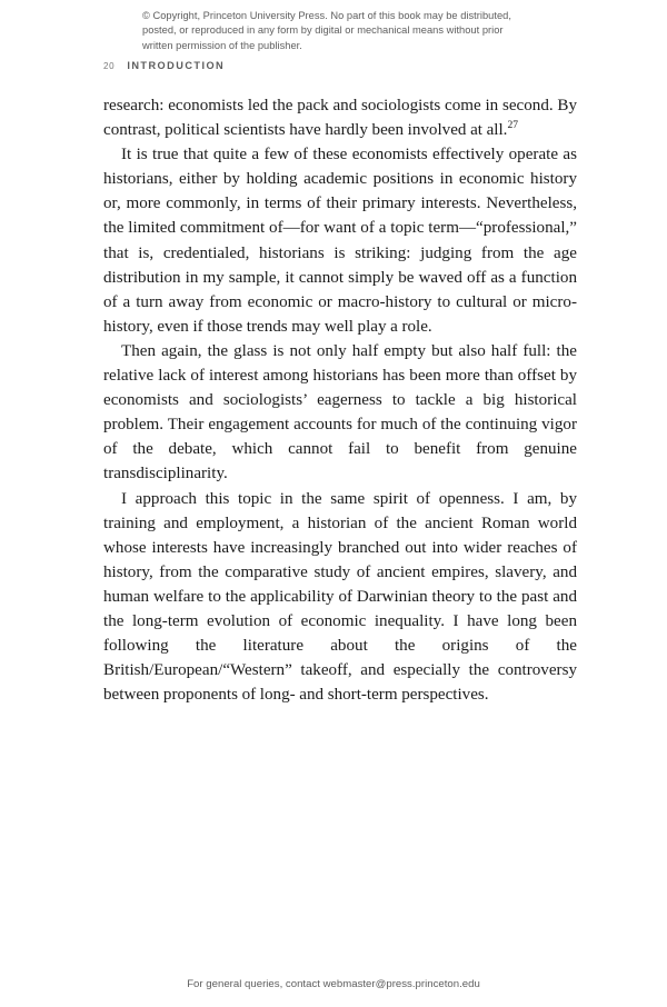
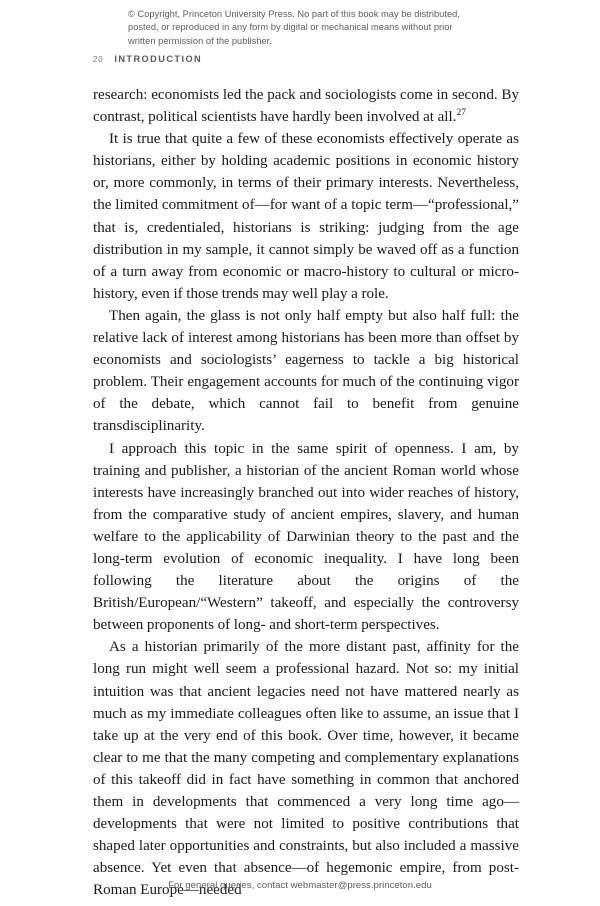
  © Copyright, Princeton University Press. No part of this book may be distributed, posted, or reproduced in any form by digital or mechanical means without prior written permission of the publisher.
  20
  INTRODUCTION
  research: economists led the pack and sociologists come in second. By contrast, political scientists have hardly been involved at all.27
  It is true that quite a few of these economists effectively operate as historians, either by holding academic positions in economic history or, more commonly, in terms of their primary interests. Nevertheless, the limited commitment of—for want of a topic term—“professional,” that is, credentialed, historians is striking: judging from the age distribution in my sample, it cannot simply be waved off as a function of a turn away from economic or macro-history to cultural or micro-history, even if those trends may well play a role.
  Then again, the glass is not only half empty but also half full: the relative lack of interest among historians has been more than offset by economists and sociologists’ eagerness to tackle a big historical problem. Their engagement accounts for much of the continuing vigor of the debate, which cannot fail to benefit from genuine transdisciplinarity.
- I approach this topic in the same spirit of openness. I am, by training and employment, a historian of the ancient Roman world whose interests have increasingly branched out into wider reaches of history, from the comparative study of ancient empires, slavery, and human welfare to the applicability of Darwinian theory to the past and the long-term evolution of economic inequality. I have long been following the literature about the origins of the British/European/“Western” takeoff, and especially the controversy between proponents of long- and short-term perspectives.
+ I approach this topic in the same spirit of openness. I am, by training and publisher, a historian of the ancient Roman world whose interests have increasingly branched out into wider reaches of history, from the comparative study of ancient empires, slavery, and human welfare to the applicability of Darwinian theory to the past and the long-term evolution of economic inequality. I have long been following the literature about the origins of the British/European/“Western” takeoff, and especially the controversy between proponents of long- and short-term perspectives.
+ As a historian primarily of the more distant past, affinity for the long run might well seem a professional hazard. Not so: my initial intuition was that ancient legacies need not have mattered nearly as much as my immediate colleagues often like to assume, an issue that I take up at the very end of this book. Over time, however, it became clear to me that the many competing and complementary explanations of this takeoff did in fact have something in common that anchored them in developments that commenced a very long time ago—developments that were not limited to positive contributions that shaped later opportunities and constraints, but also included a massive absence. Yet even that absence—of hegemonic empire, from post-Roman Europe—needed
  For general queries, contact webmaster@press.princeton.edu
